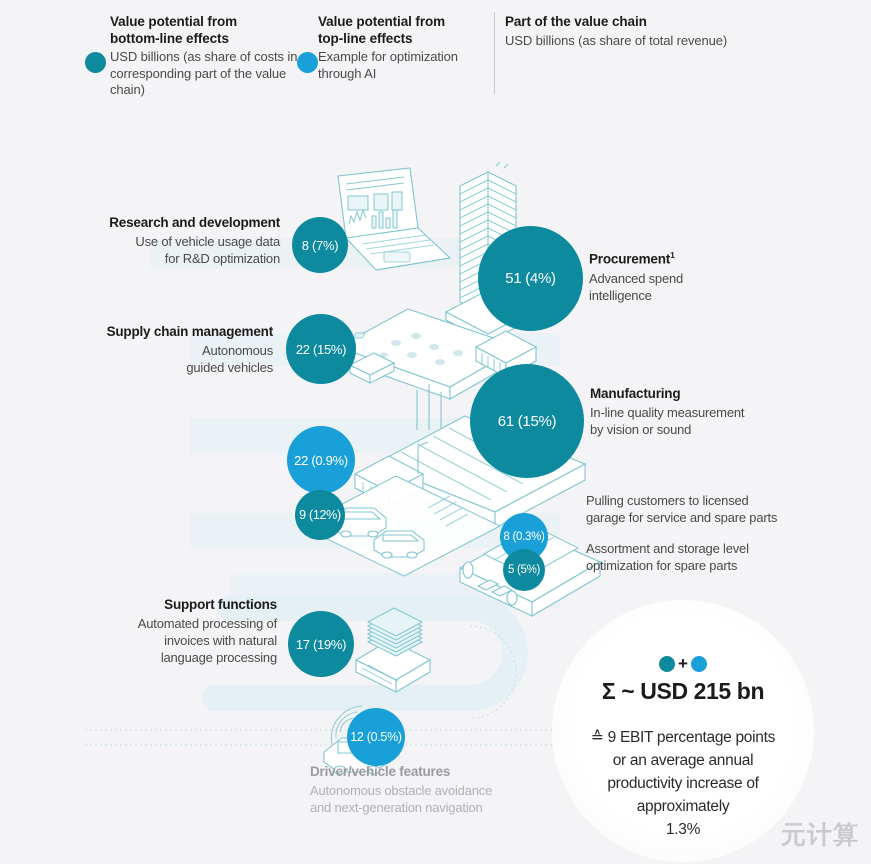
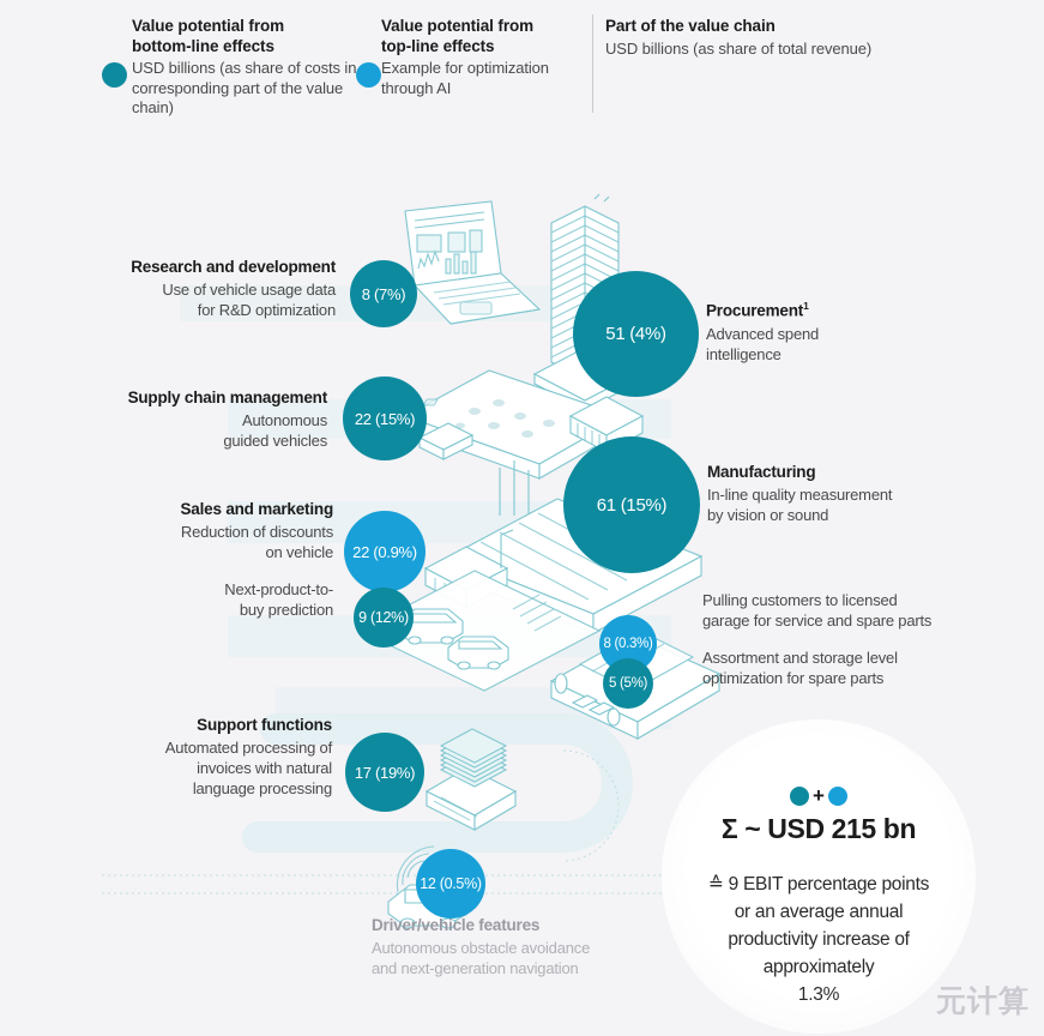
  Value potential from
  bottom-line effects
  USD billions (as share of costs in corresponding part of the value chain)
  Value potential from
  top-line effects
  Example for optimization through AI
  Part of the value chain
  USD billions (as share of total revenue)
  8 (7%)
  51 (4%)
  22 (15%)
  61 (15%)
  22 (0.9%)
  9 (12%)
  8 (0.3%)
  5 (5%)
  17 (19%)
  12 (0.5%)
  Research and development
  Use of vehicle usage data
  for R&D optimization
  Procurement1
  Advanced spend
  intelligence
  Supply chain management
  Autonomous
  guided vehicles
  Manufacturing
  In-line quality measurement
  by vision or sound
+ Sales and marketing
+ Reduction of discounts
+ on vehicle
+ Next-product-to-
+ buy prediction
  Pulling customers to licensed
  garage for service and spare parts
  Assortment and storage level
  optimization for spare parts
  Support functions
  Automated processing of
  invoices with natural
  language processing
  Driver/vehicle features
  Autonomous obstacle avoidance
  and next-generation navigation
  +
  Σ ~ USD 215 bn
  ≙ 9 EBIT percentage points
  or an average annual
  productivity increase of
  approximately
  1.3%
  元计算
